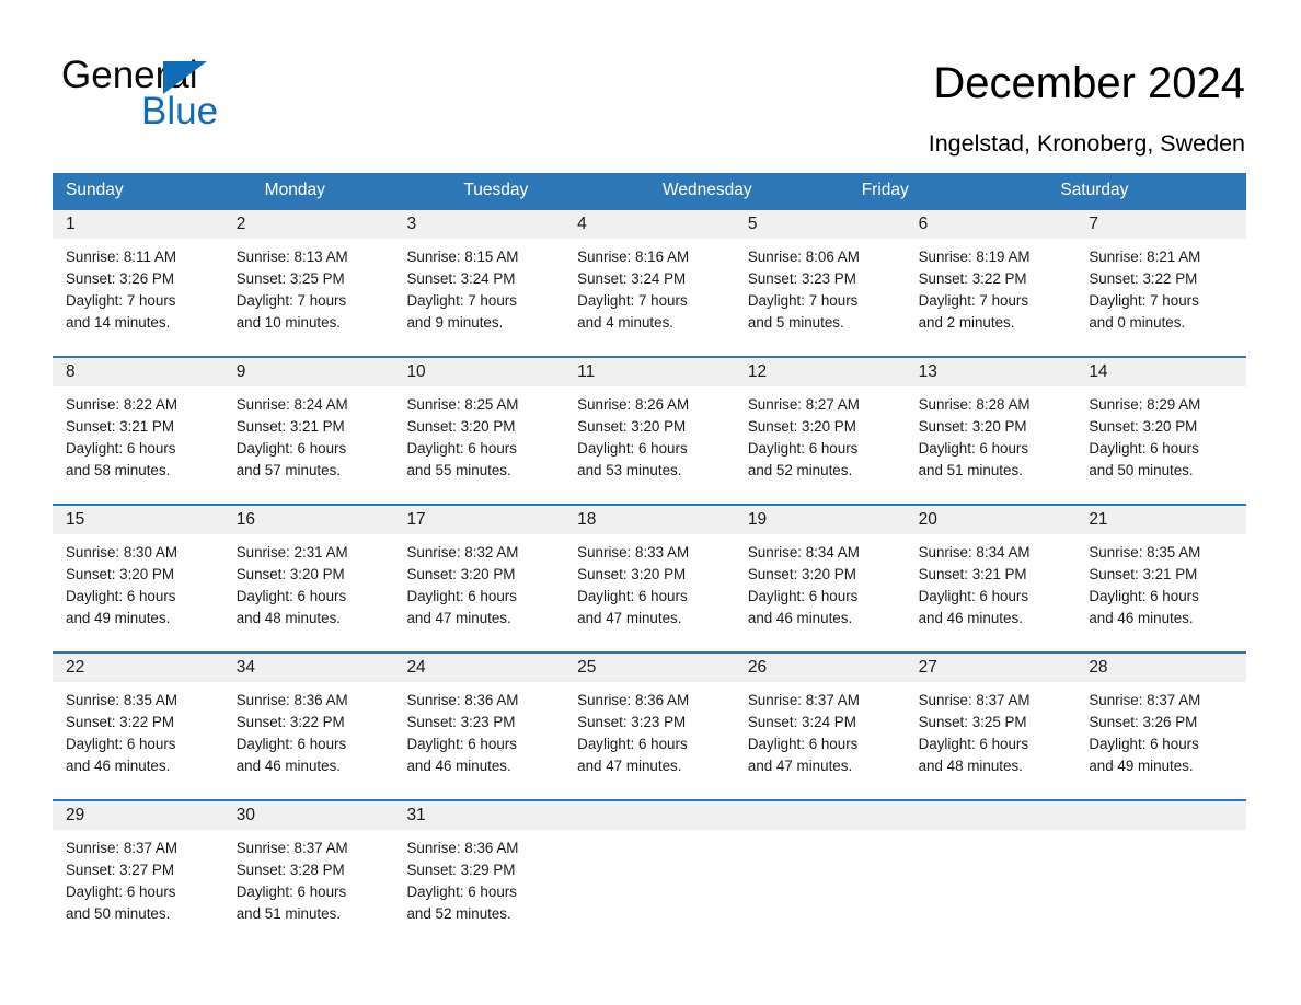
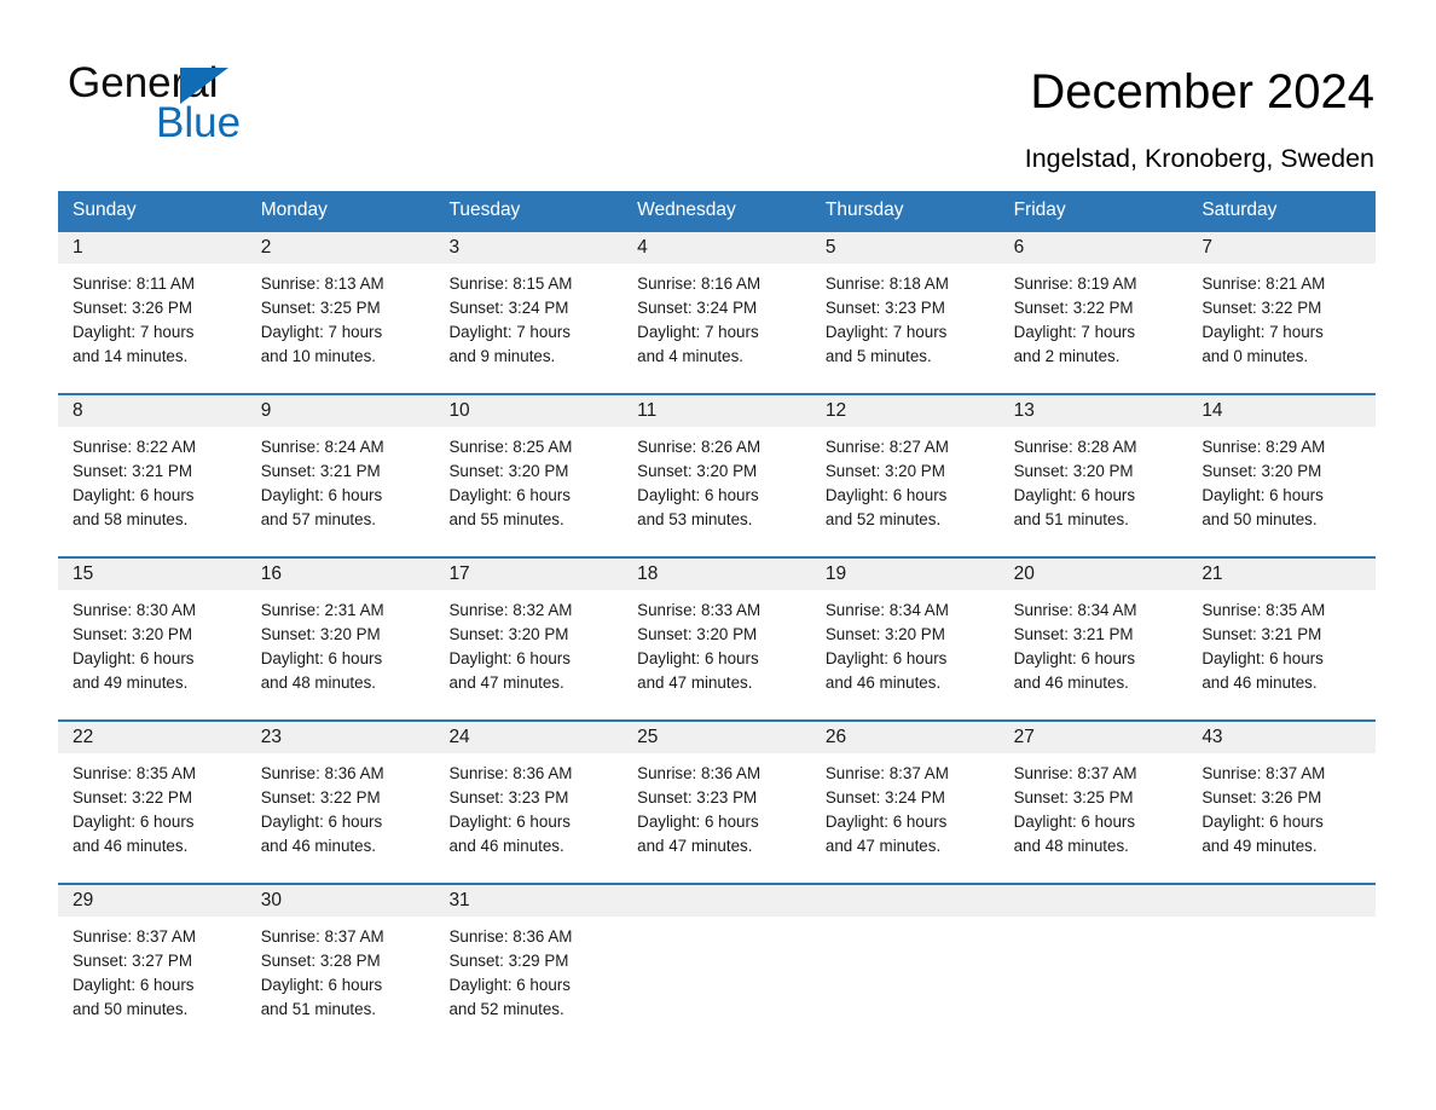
  General
  Blue
  December 2024
  Ingelstad, Kronoberg, Sweden
  Sunday
  Monday
  Tuesday
  Wednesday
+ Thursday
  Friday
  Saturday
  1
  2
  3
  4
  5
  6
  7
  Sunrise: 8:11 AM
  Sunset: 3:26 PM
  Daylight: 7 hours
  and 14 minutes.
  Sunrise: 8:13 AM
  Sunset: 3:25 PM
  Daylight: 7 hours
  and 10 minutes.
  Sunrise: 8:15 AM
  Sunset: 3:24 PM
  Daylight: 7 hours
  and 9 minutes.
  Sunrise: 8:16 AM
  Sunset: 3:24 PM
  Daylight: 7 hours
  and 4 minutes.
- Sunrise: 8:06 AM
+ Sunrise: 8:18 AM
  Sunset: 3:23 PM
  Daylight: 7 hours
  and 5 minutes.
  Sunrise: 8:19 AM
  Sunset: 3:22 PM
  Daylight: 7 hours
  and 2 minutes.
  Sunrise: 8:21 AM
  Sunset: 3:22 PM
  Daylight: 7 hours
  and 0 minutes.
  8
  9
  10
  11
  12
  13
  14
  Sunrise: 8:22 AM
  Sunset: 3:21 PM
  Daylight: 6 hours
  and 58 minutes.
  Sunrise: 8:24 AM
  Sunset: 3:21 PM
  Daylight: 6 hours
  and 57 minutes.
  Sunrise: 8:25 AM
  Sunset: 3:20 PM
  Daylight: 6 hours
  and 55 minutes.
  Sunrise: 8:26 AM
  Sunset: 3:20 PM
  Daylight: 6 hours
  and 53 minutes.
  Sunrise: 8:27 AM
  Sunset: 3:20 PM
  Daylight: 6 hours
  and 52 minutes.
  Sunrise: 8:28 AM
  Sunset: 3:20 PM
  Daylight: 6 hours
  and 51 minutes.
  Sunrise: 8:29 AM
  Sunset: 3:20 PM
  Daylight: 6 hours
  and 50 minutes.
  15
  16
  17
  18
  19
  20
  21
  Sunrise: 8:30 AM
  Sunset: 3:20 PM
  Daylight: 6 hours
  and 49 minutes.
  Sunrise: 2:31 AM
  Sunset: 3:20 PM
  Daylight: 6 hours
  and 48 minutes.
  Sunrise: 8:32 AM
  Sunset: 3:20 PM
  Daylight: 6 hours
  and 47 minutes.
  Sunrise: 8:33 AM
  Sunset: 3:20 PM
  Daylight: 6 hours
  and 47 minutes.
  Sunrise: 8:34 AM
  Sunset: 3:20 PM
  Daylight: 6 hours
  and 46 minutes.
  Sunrise: 8:34 AM
  Sunset: 3:21 PM
  Daylight: 6 hours
  and 46 minutes.
  Sunrise: 8:35 AM
  Sunset: 3:21 PM
  Daylight: 6 hours
  and 46 minutes.
  22
- 34
+ 23
  24
  25
  26
  27
- 28
+ 43
  Sunrise: 8:35 AM
  Sunset: 3:22 PM
  Daylight: 6 hours
  and 46 minutes.
  Sunrise: 8:36 AM
  Sunset: 3:22 PM
  Daylight: 6 hours
  and 46 minutes.
  Sunrise: 8:36 AM
  Sunset: 3:23 PM
  Daylight: 6 hours
  and 46 minutes.
  Sunrise: 8:36 AM
  Sunset: 3:23 PM
  Daylight: 6 hours
  and 47 minutes.
  Sunrise: 8:37 AM
  Sunset: 3:24 PM
  Daylight: 6 hours
  and 47 minutes.
  Sunrise: 8:37 AM
  Sunset: 3:25 PM
  Daylight: 6 hours
  and 48 minutes.
  Sunrise: 8:37 AM
  Sunset: 3:26 PM
  Daylight: 6 hours
  and 49 minutes.
  29
  30
  31
  Sunrise: 8:37 AM
  Sunset: 3:27 PM
  Daylight: 6 hours
  and 50 minutes.
  Sunrise: 8:37 AM
  Sunset: 3:28 PM
  Daylight: 6 hours
  and 51 minutes.
  Sunrise: 8:36 AM
  Sunset: 3:29 PM
  Daylight: 6 hours
  and 52 minutes.
